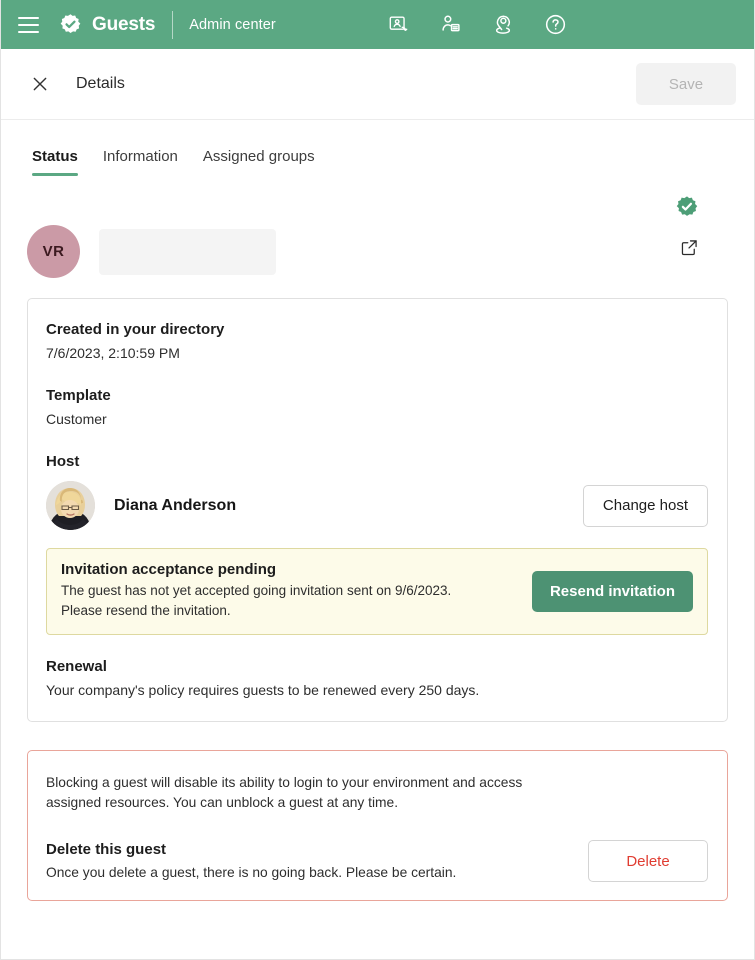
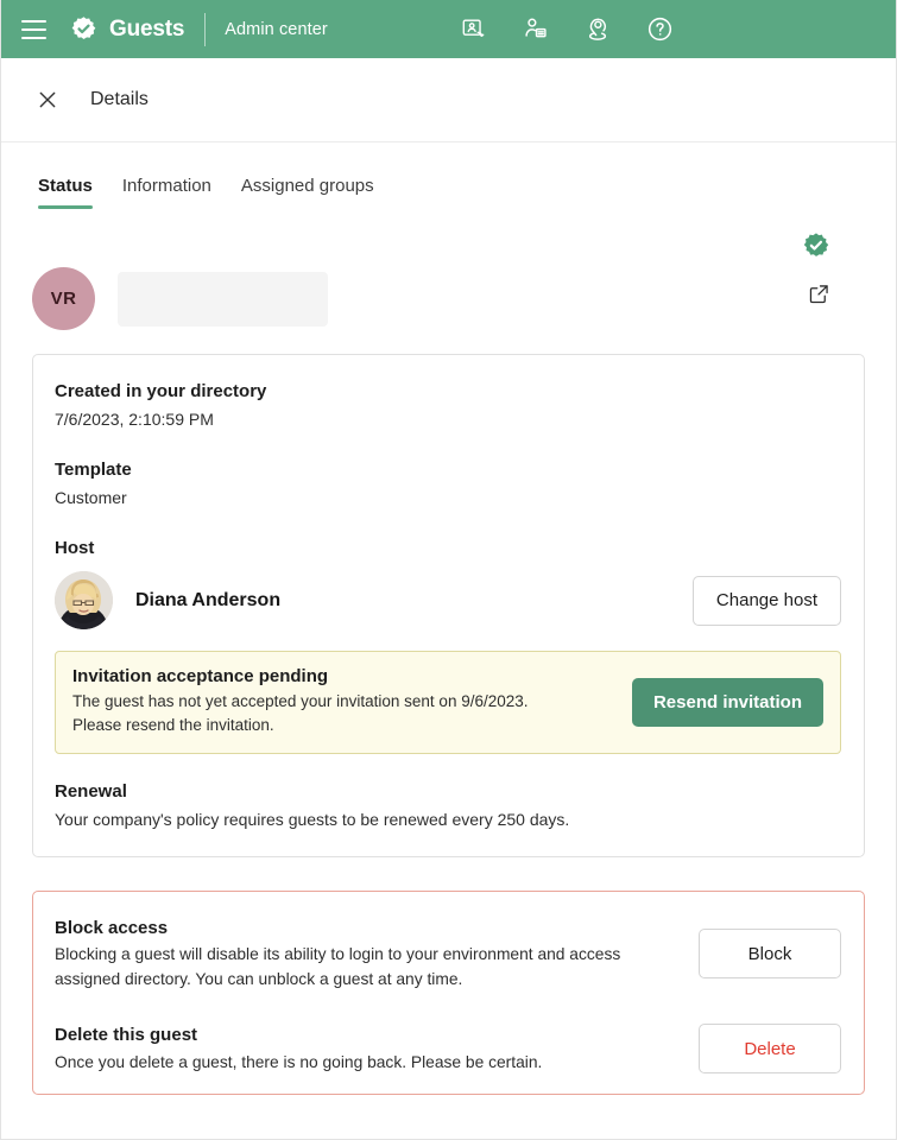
  Guests
  Admin center
  Details
- Save
  Status
  Information
  Assigned groups
  VR
  Created in your directory
  7/6/2023, 2:10:59 PM
  Template
  Customer
  Host
  Diana Anderson
  Change host
  Invitation acceptance pending
- The guest has not yet accepted going invitation sent on 9/6/2023.
+ The guest has not yet accepted your invitation sent on 9/6/2023.
  Please resend the invitation.
  Resend invitation
  Renewal
  Your company's policy requires guests to be renewed every 250 days.
+ Block access
- Blocking a guest will disable its ability to login to your environment and access assigned resources. You can unblock a guest at any time.
+ Blocking a guest will disable its ability to login to your environment and access assigned directory. You can unblock a guest at any time.
+ Block
  Delete this guest
  Once you delete a guest, there is no going back. Please be certain.
  Delete
